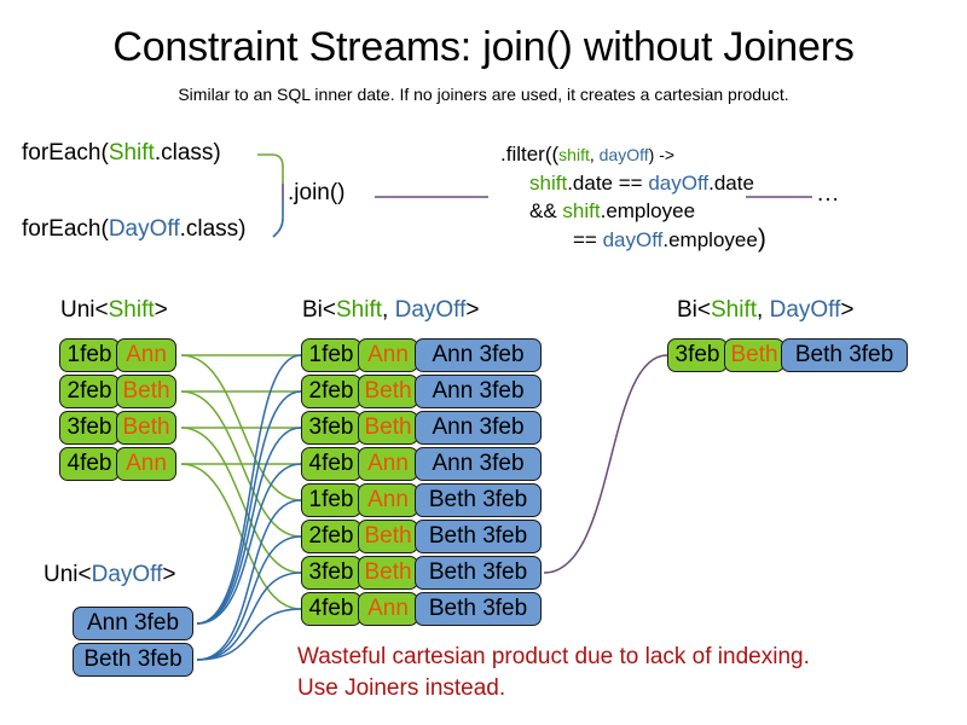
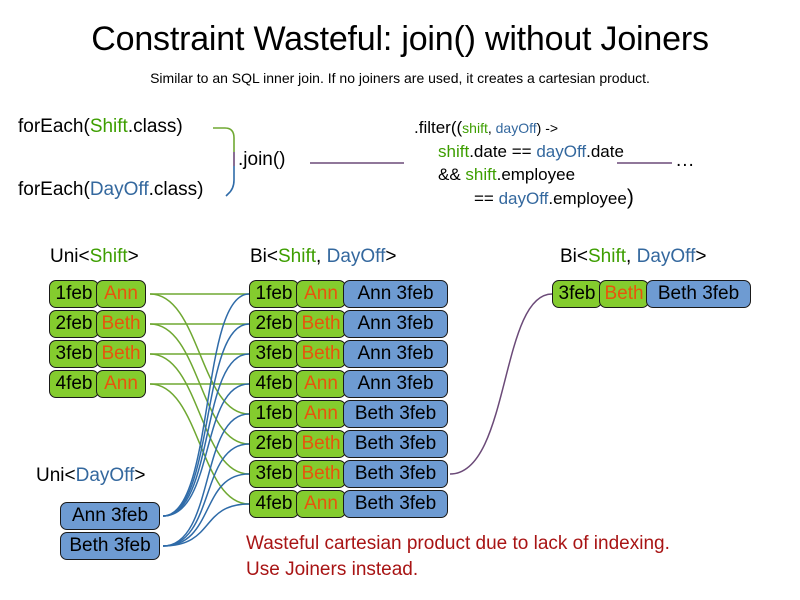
- Constraint Streams: join() without Joiners
+ Constraint Wasteful: join() without Joiners
- Similar to an SQL inner date. If no joiners are used, it creates a cartesian product.
+ Similar to an SQL inner join. If no joiners are used, it creates a cartesian product.
  forEach(Shift.class)
  forEach(DayOff.class)
  .join()
  .filter((shift, dayOff) ->
  shift.date == dayOff.date
  && shift.employee
  == dayOff.employee)
  ...
  Uni<Shift>
  Bi<Shift, DayOff>
  Bi<Shift, DayOff>
  Uni<DayOff>
  1feb
  Ann
  2feb
  Beth
  3feb
  Beth
  4feb
  Ann
  Ann 3feb
  Beth 3feb
  1feb
  Ann
  Ann 3feb
  2feb
  Beth
  Ann 3feb
  3feb
  Beth
  Ann 3feb
  4feb
  Ann
  Ann 3feb
  1feb
  Ann
  Beth 3feb
  2feb
  Beth
  Beth 3feb
  3feb
  Beth
  Beth 3feb
  4feb
  Ann
  Beth 3feb
  3feb
  Beth
  Beth 3feb
  Wasteful cartesian product due to lack of indexing.
  Use Joiners instead.
